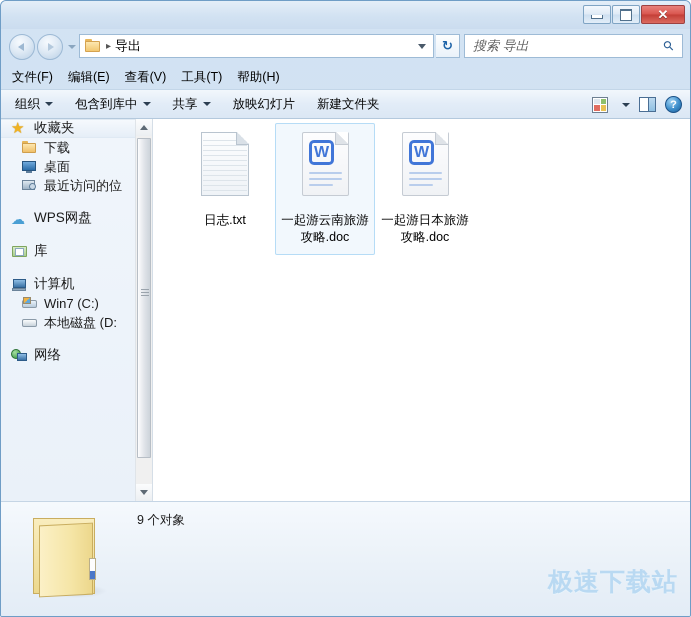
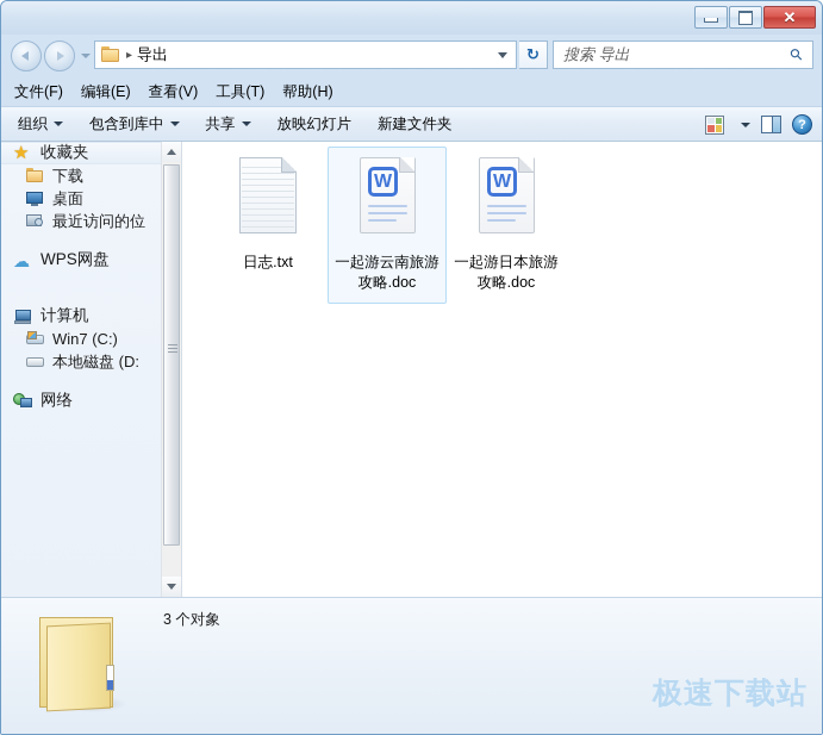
  ✕
  ▸
  导出
  ↻
  搜索 导出
  文件(F)
  编辑(E)
  查看(V)
  工具(T)
  帮助(H)
  组织
  包含到库中
  共享
  放映幻灯片
  新建文件夹
  ?
  ★
  收藏夹
  下载
  桌面
  最近访问的位
  ☁
  WPS网盘
- 库
  计算机
  Win7 (C:)
  本地磁盘 (D:
  网络
  日志.txt
  W
  一起游云南旅游攻略.doc
  W
  一起游日本旅游攻略.doc
- 9 个对象
+ 3 个对象
  极速下载站
